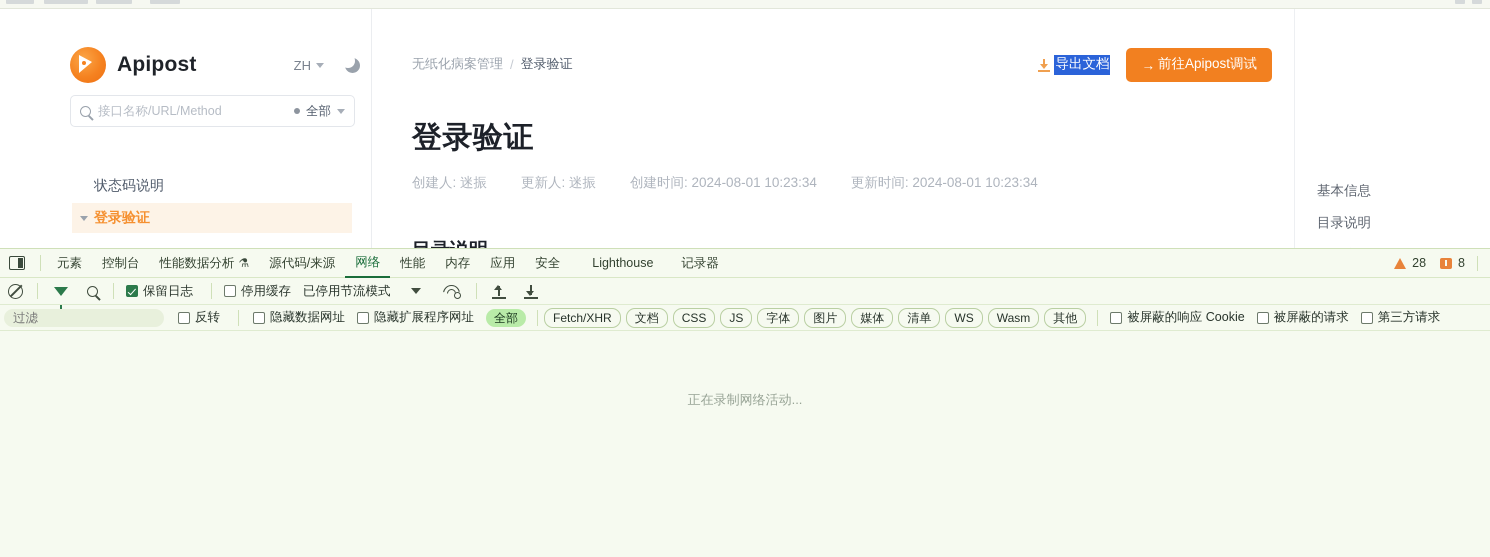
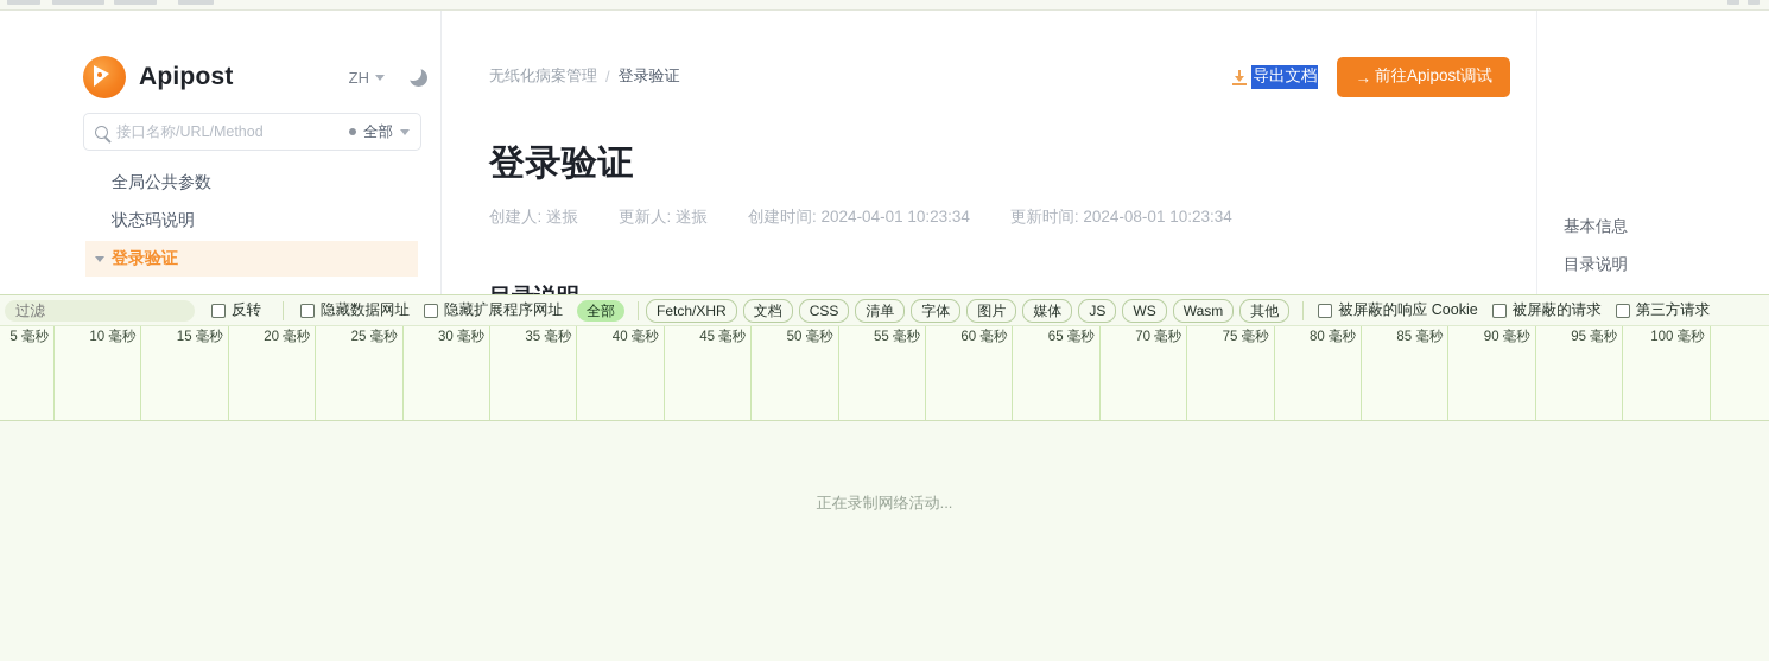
  Apipost
  ZH
  接口名称/URL/Method
  全部
+ 全局公共参数
  状态码说明
  登录验证
  无纸化病案管理
  /
  登录验证
  登录验证
  创建人: 迷振
  更新人: 迷振
- 创建时间: 2024-08-01 10:23:34
+ 创建时间: 2024-04-01 10:23:34
  更新时间: 2024-08-01 10:23:34
  导出文档
  →
  前往Apipost调试
  基本信息
  目录说明
- 元素
- 控制台
- 性能数据分析
- ⚗
- 源代码/来源
- 网络
- 性能
- 内存
- 应用
- 安全
- Lighthouse
- 记录器
- 28
- 8
- 保留日志
- 停用缓存
- 已停用节流模式
  过滤
  反转
  隐藏数据网址
  隐藏扩展程序网址
  全部
  Fetch/XHR
  文档
  CSS
- JS
+ 清单
  字体
  图片
  媒体
- 清单
+ JS
  WS
  Wasm
  其他
  被屏蔽的响应 Cookie
  被屏蔽的请求
  第三方请求
+ 5 毫秒
+ 10 毫秒
+ 15 毫秒
+ 20 毫秒
+ 25 毫秒
+ 30 毫秒
+ 35 毫秒
+ 40 毫秒
+ 45 毫秒
+ 50 毫秒
+ 55 毫秒
+ 60 毫秒
+ 65 毫秒
+ 70 毫秒
+ 75 毫秒
+ 80 毫秒
+ 85 毫秒
+ 90 毫秒
+ 95 毫秒
+ 100 毫秒
  正在录制网络活动...
